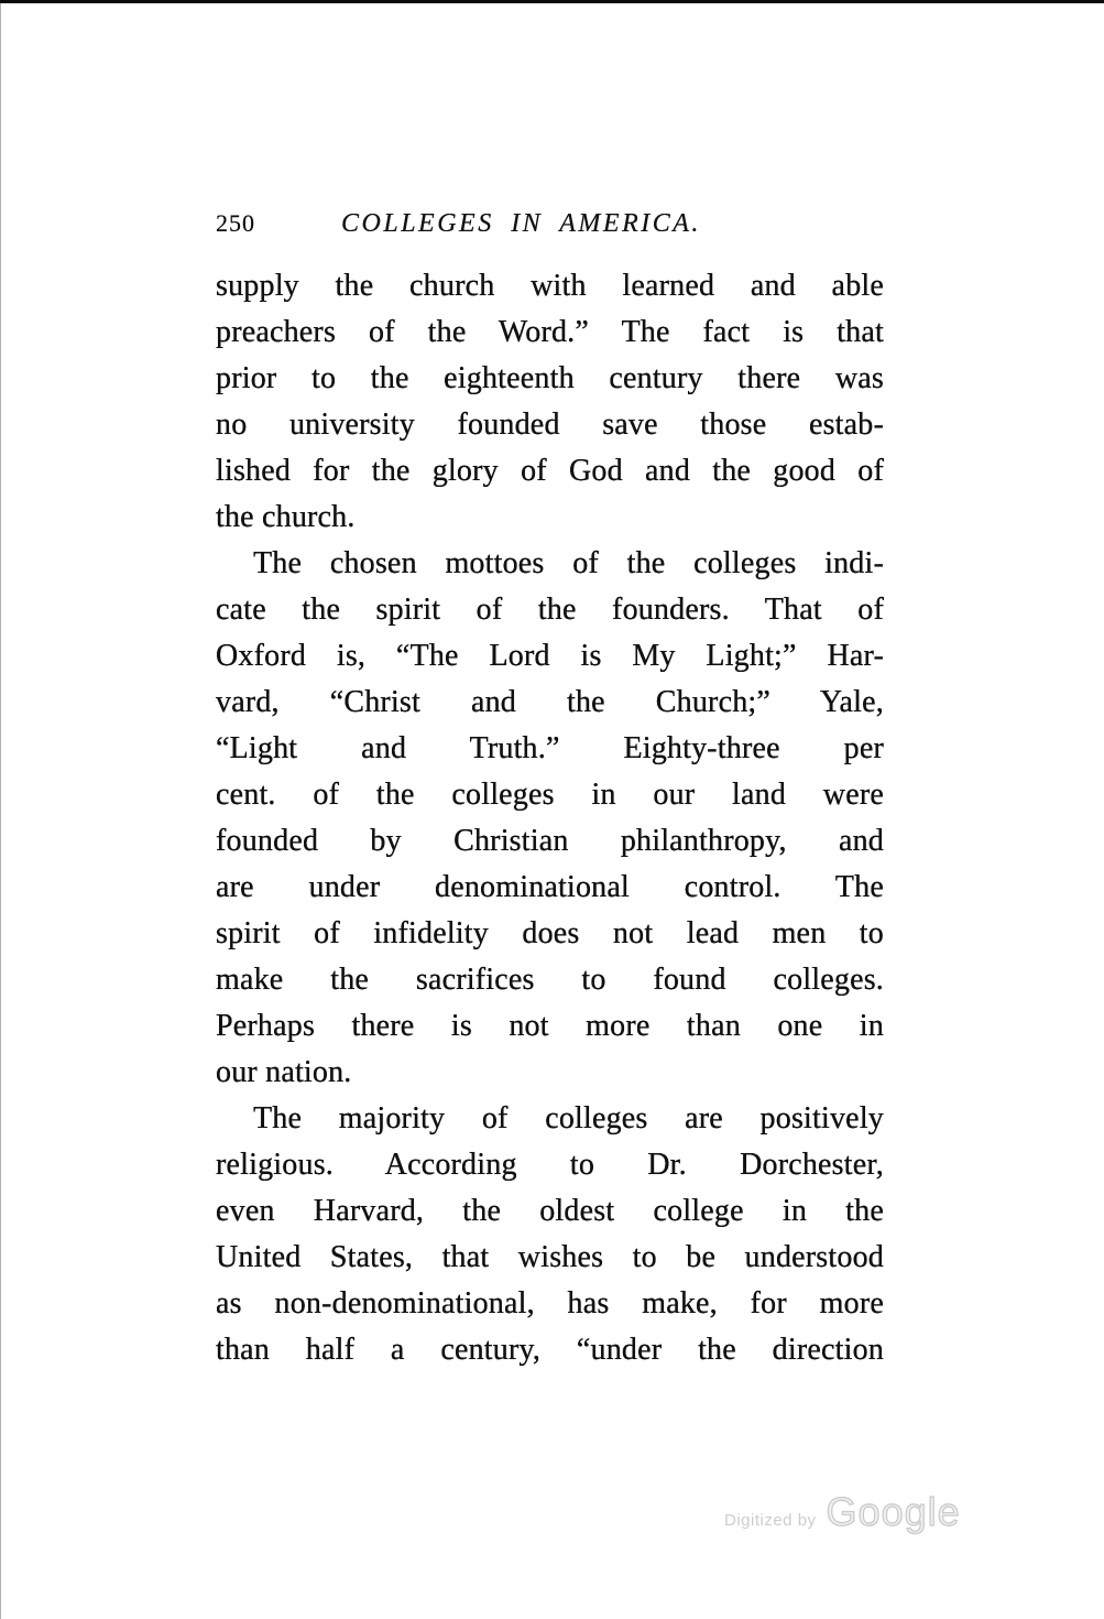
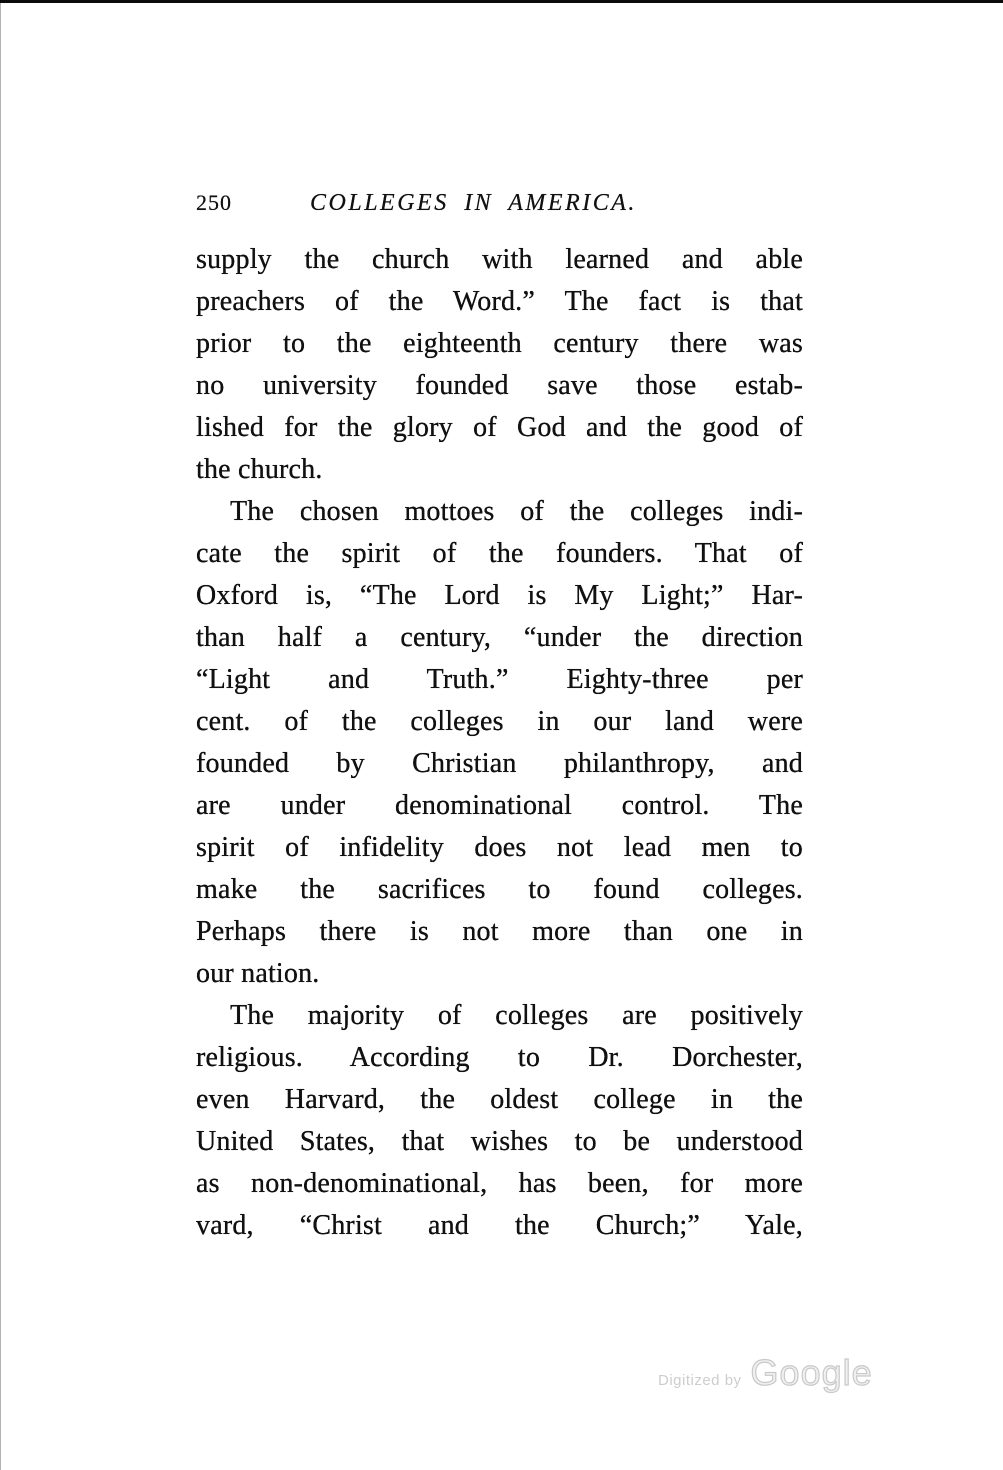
  250
  COLLEGES IN AMERICA.
  supply the church with learned and able
  preachers of the Word.” The fact is that
  prior to the eighteenth century there was
  no university founded save those estab-
  lished for the glory of God and the good of
  the church.
  The chosen mottoes of the colleges indi-
  cate the spirit of the founders. That of
  Oxford is, “The Lord is My Light;” Har-
- vard, “Christ and the Church;” Yale,
+ than half a century, “under the direction
  “Light and Truth.” Eighty-three per
  cent. of the colleges in our land were
  founded by Christian philanthropy, and
  are under denominational control. The
  spirit of infidelity does not lead men to
  make the sacrifices to found colleges.
  Perhaps there is not more than one in
  our nation.
  The majority of colleges are positively
  religious. According to Dr. Dorchester,
  even Harvard, the oldest college in the
  United States, that wishes to be understood
- as non-denominational, has make, for more
+ as non-denominational, has been, for more
- than half a century, “under the direction
+ vard, “Christ and the Church;” Yale,
  Digitized by
  Google
